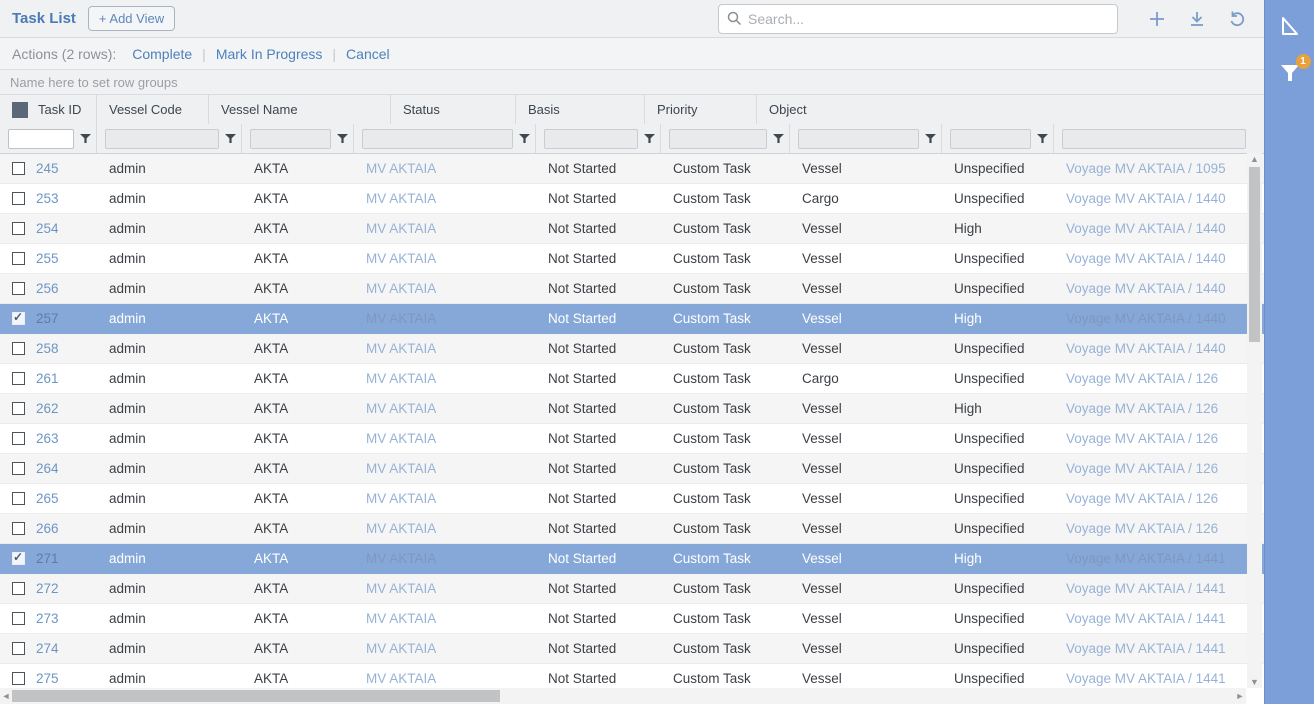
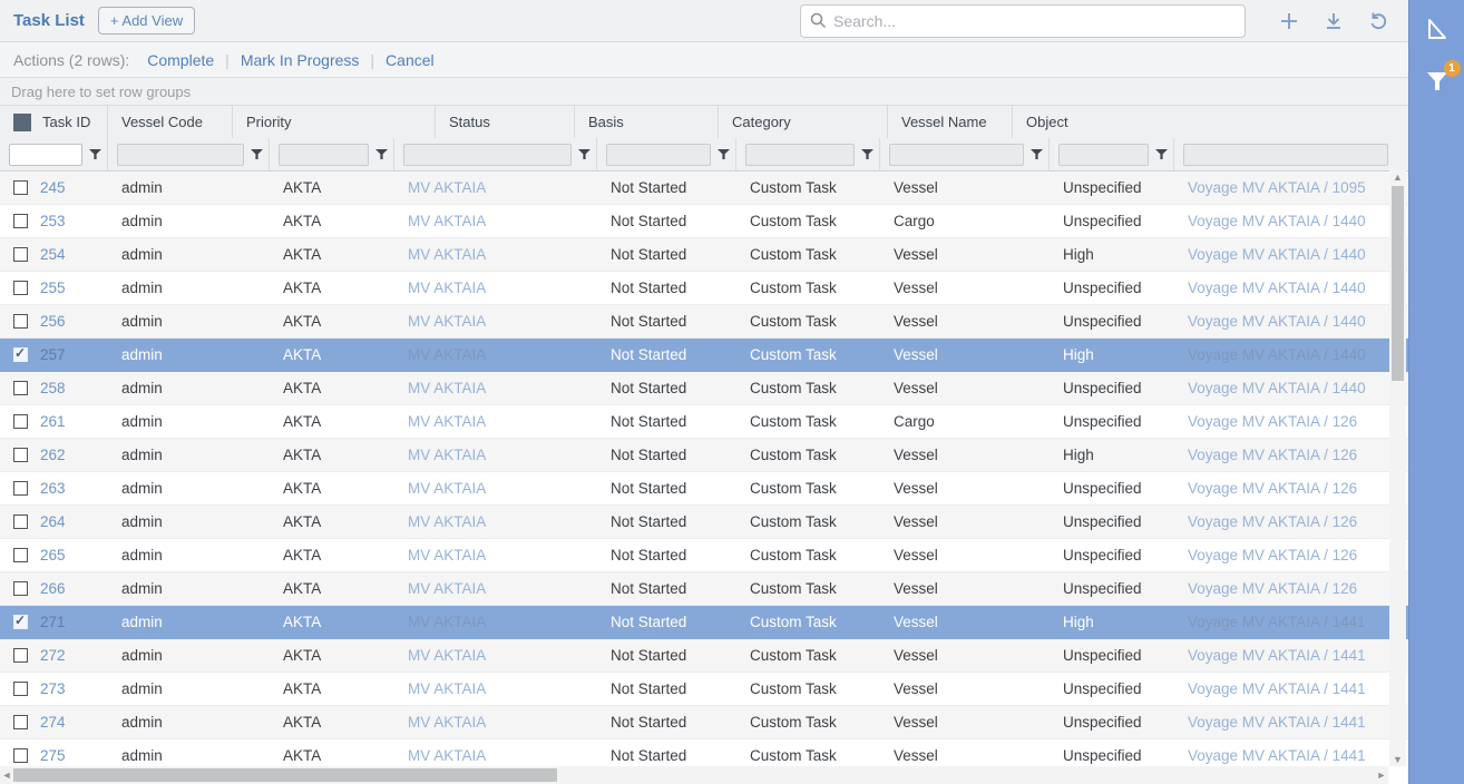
  Task List
  + Add View
  Search...
  Actions (2 rows):
  Complete
  |
  Mark In Progress
  |
  Cancel
- Name here to set row groups
+ Drag here to set row groups
  Task ID
  Vessel Code
- Vessel Name
+ Priority
  Status
  Basis
+ Category
- Priority
+ Vessel Name
  Object
  245
  admin
  AKTA
  MV AKTAIA
  Not Started
  Custom Task
  Vessel
  Unspecified
  Voyage MV AKTAIA / 1095
  253
  admin
  AKTA
  MV AKTAIA
  Not Started
  Custom Task
  Cargo
  Unspecified
  Voyage MV AKTAIA / 1440
  254
  admin
  AKTA
  MV AKTAIA
  Not Started
  Custom Task
  Vessel
  High
  Voyage MV AKTAIA / 1440
  255
  admin
  AKTA
  MV AKTAIA
  Not Started
  Custom Task
  Vessel
  Unspecified
  Voyage MV AKTAIA / 1440
  256
  admin
  AKTA
  MV AKTAIA
  Not Started
  Custom Task
  Vessel
  Unspecified
  Voyage MV AKTAIA / 1440
  257
  admin
  AKTA
  MV AKTAIA
  Not Started
  Custom Task
  Vessel
  High
  Voyage MV AKTAIA / 1440
  258
  admin
  AKTA
  MV AKTAIA
  Not Started
  Custom Task
  Vessel
  Unspecified
  Voyage MV AKTAIA / 1440
  261
  admin
  AKTA
  MV AKTAIA
  Not Started
  Custom Task
  Cargo
  Unspecified
  Voyage MV AKTAIA / 126
  262
  admin
  AKTA
  MV AKTAIA
  Not Started
  Custom Task
  Vessel
  High
  Voyage MV AKTAIA / 126
  263
  admin
  AKTA
  MV AKTAIA
  Not Started
  Custom Task
  Vessel
  Unspecified
  Voyage MV AKTAIA / 126
  264
  admin
  AKTA
  MV AKTAIA
  Not Started
  Custom Task
  Vessel
  Unspecified
  Voyage MV AKTAIA / 126
  265
  admin
  AKTA
  MV AKTAIA
  Not Started
  Custom Task
  Vessel
  Unspecified
  Voyage MV AKTAIA / 126
  266
  admin
  AKTA
  MV AKTAIA
  Not Started
  Custom Task
  Vessel
  Unspecified
  Voyage MV AKTAIA / 126
  271
  admin
  AKTA
  MV AKTAIA
  Not Started
  Custom Task
  Vessel
  High
  Voyage MV AKTAIA / 1441
  272
  admin
  AKTA
  MV AKTAIA
  Not Started
  Custom Task
  Vessel
  Unspecified
  Voyage MV AKTAIA / 1441
  273
  admin
  AKTA
  MV AKTAIA
  Not Started
  Custom Task
  Vessel
  Unspecified
  Voyage MV AKTAIA / 1441
  274
  admin
  AKTA
  MV AKTAIA
  Not Started
  Custom Task
  Vessel
  Unspecified
  Voyage MV AKTAIA / 1441
  275
  admin
  AKTA
  MV AKTAIA
  Not Started
  Custom Task
  Vessel
  Unspecified
  Voyage MV AKTAIA / 1441
  ▲
  ▼
  ◄
  ►
  1
